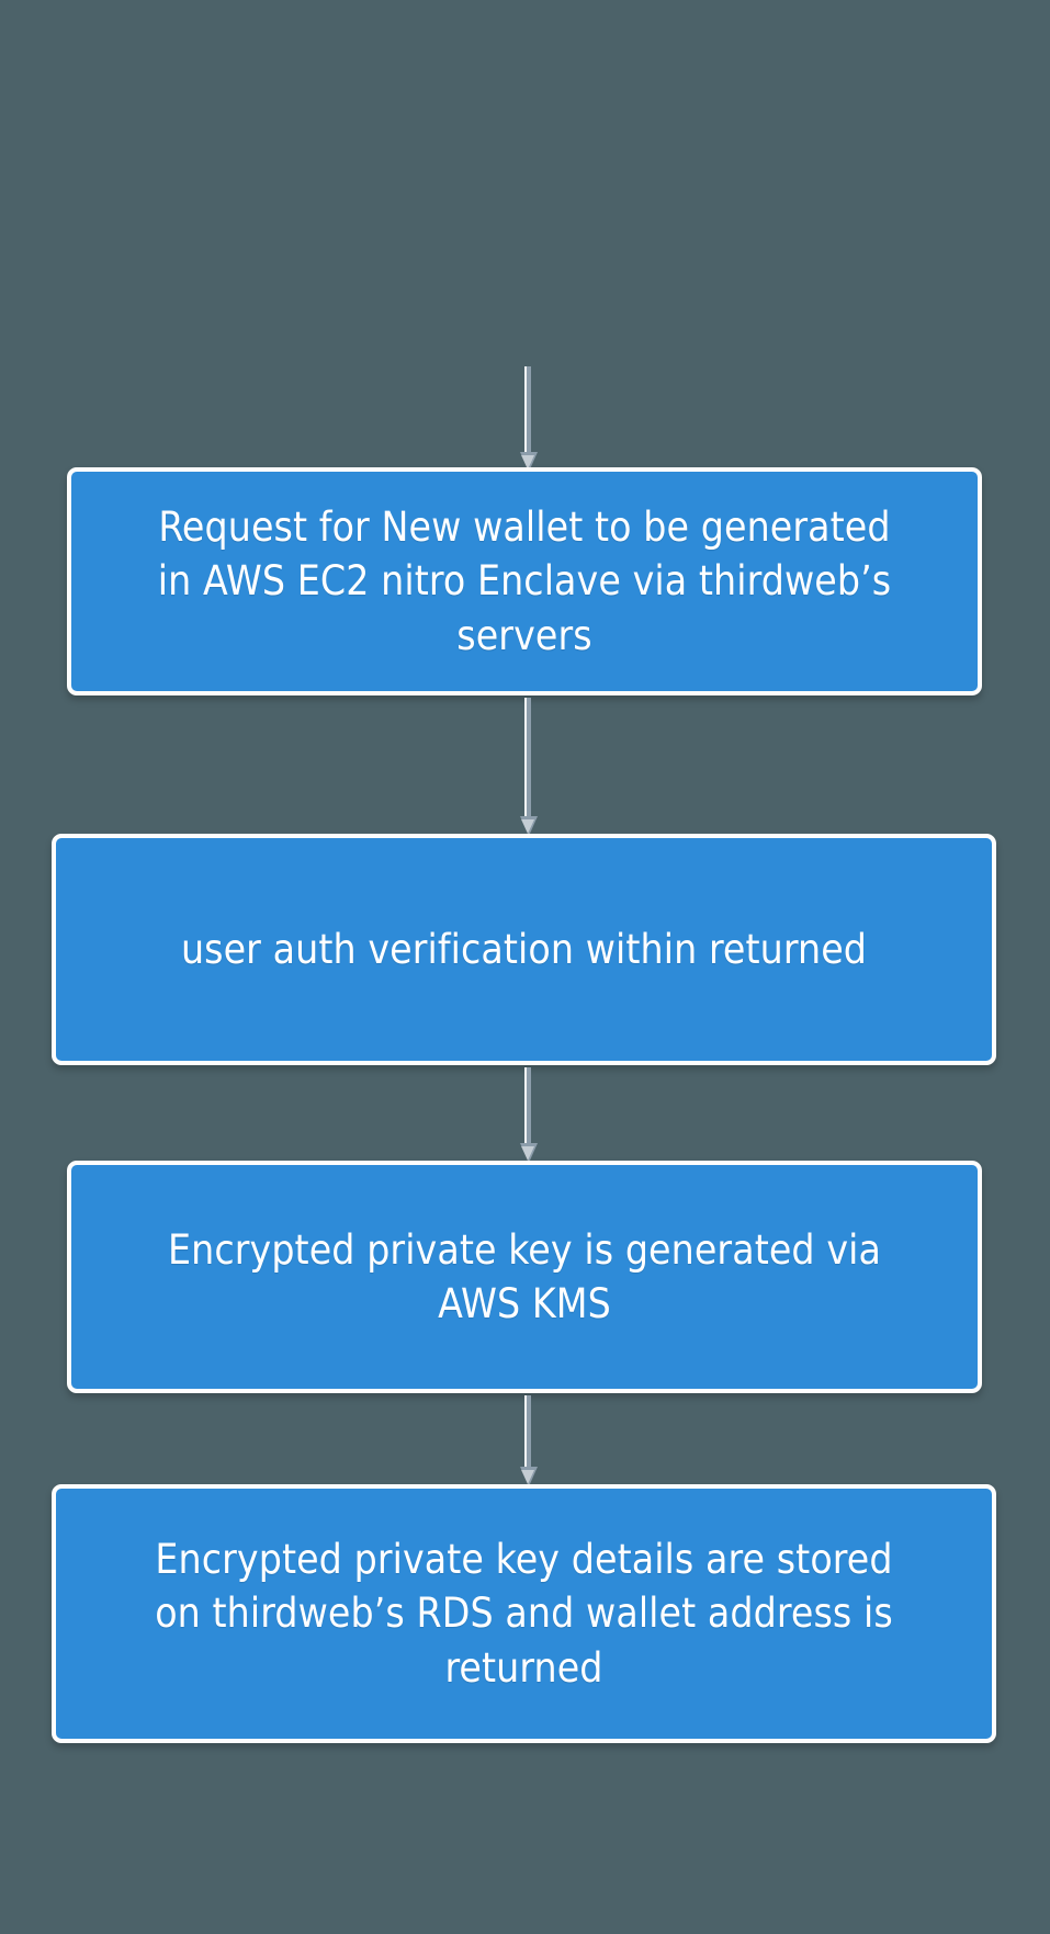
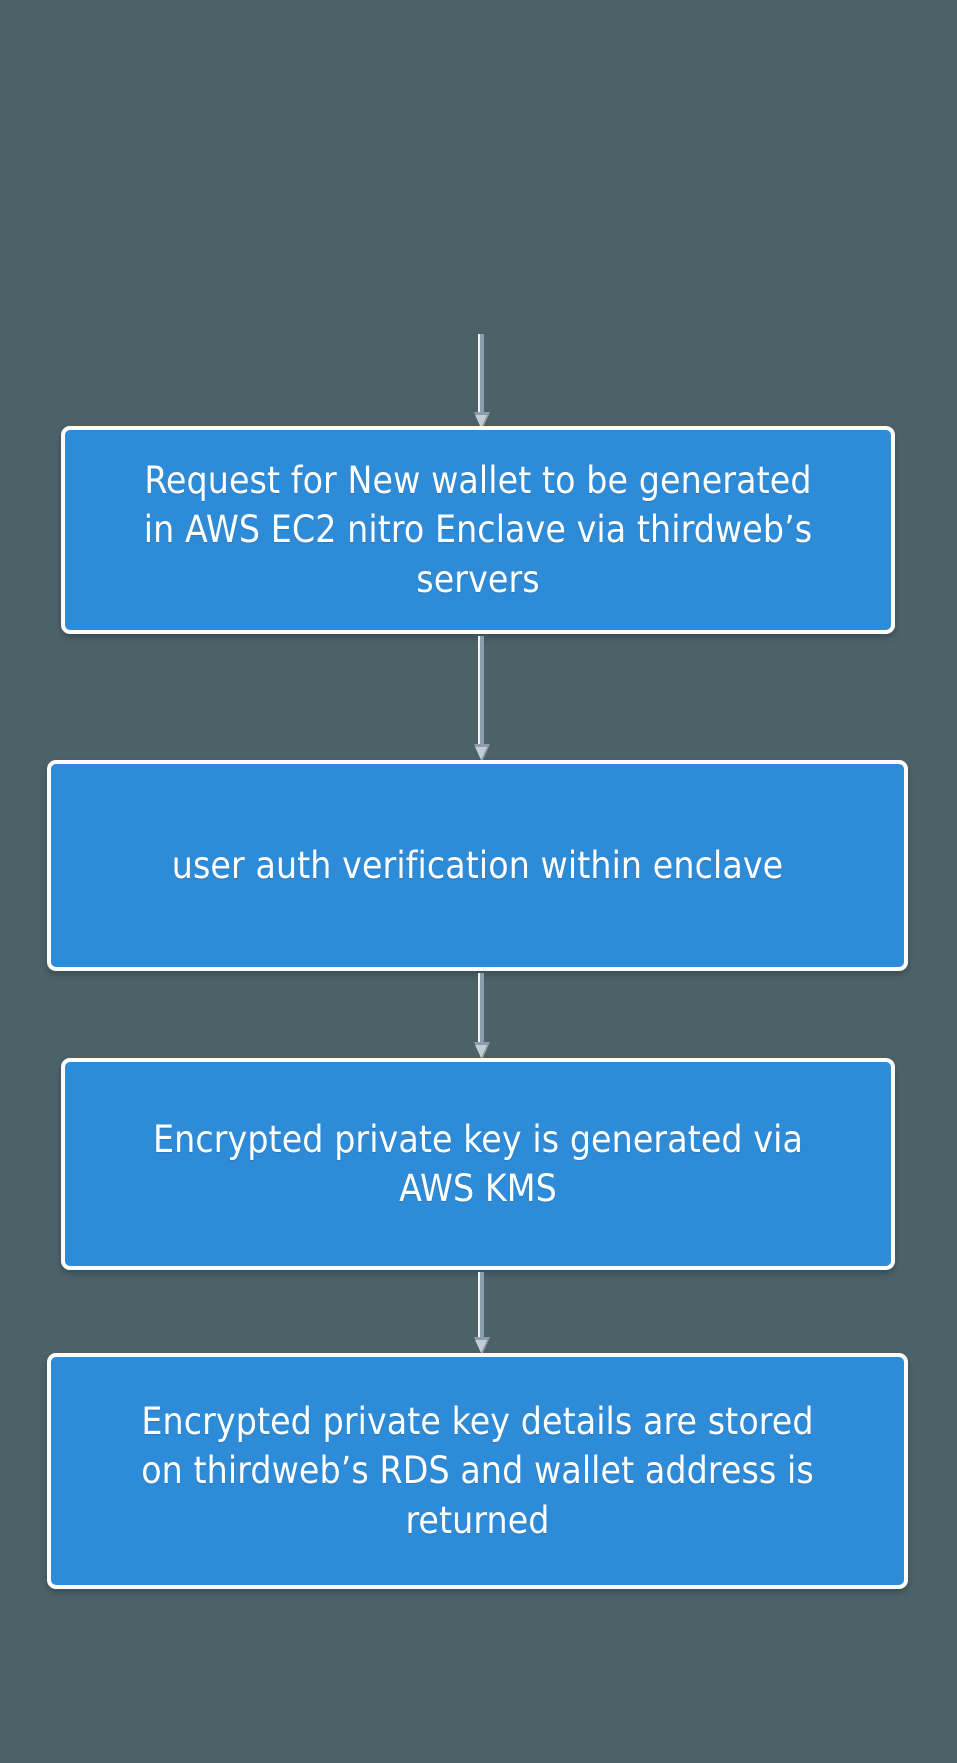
  Request for New wallet to be generated
  in AWS EC2 nitro Enclave via thirdweb’s
  servers
- user auth verification within returned
+ user auth verification within enclave
  Encrypted private key is generated via
  AWS KMS
  Encrypted private key details are stored
  on thirdweb’s RDS and wallet address is
  returned
